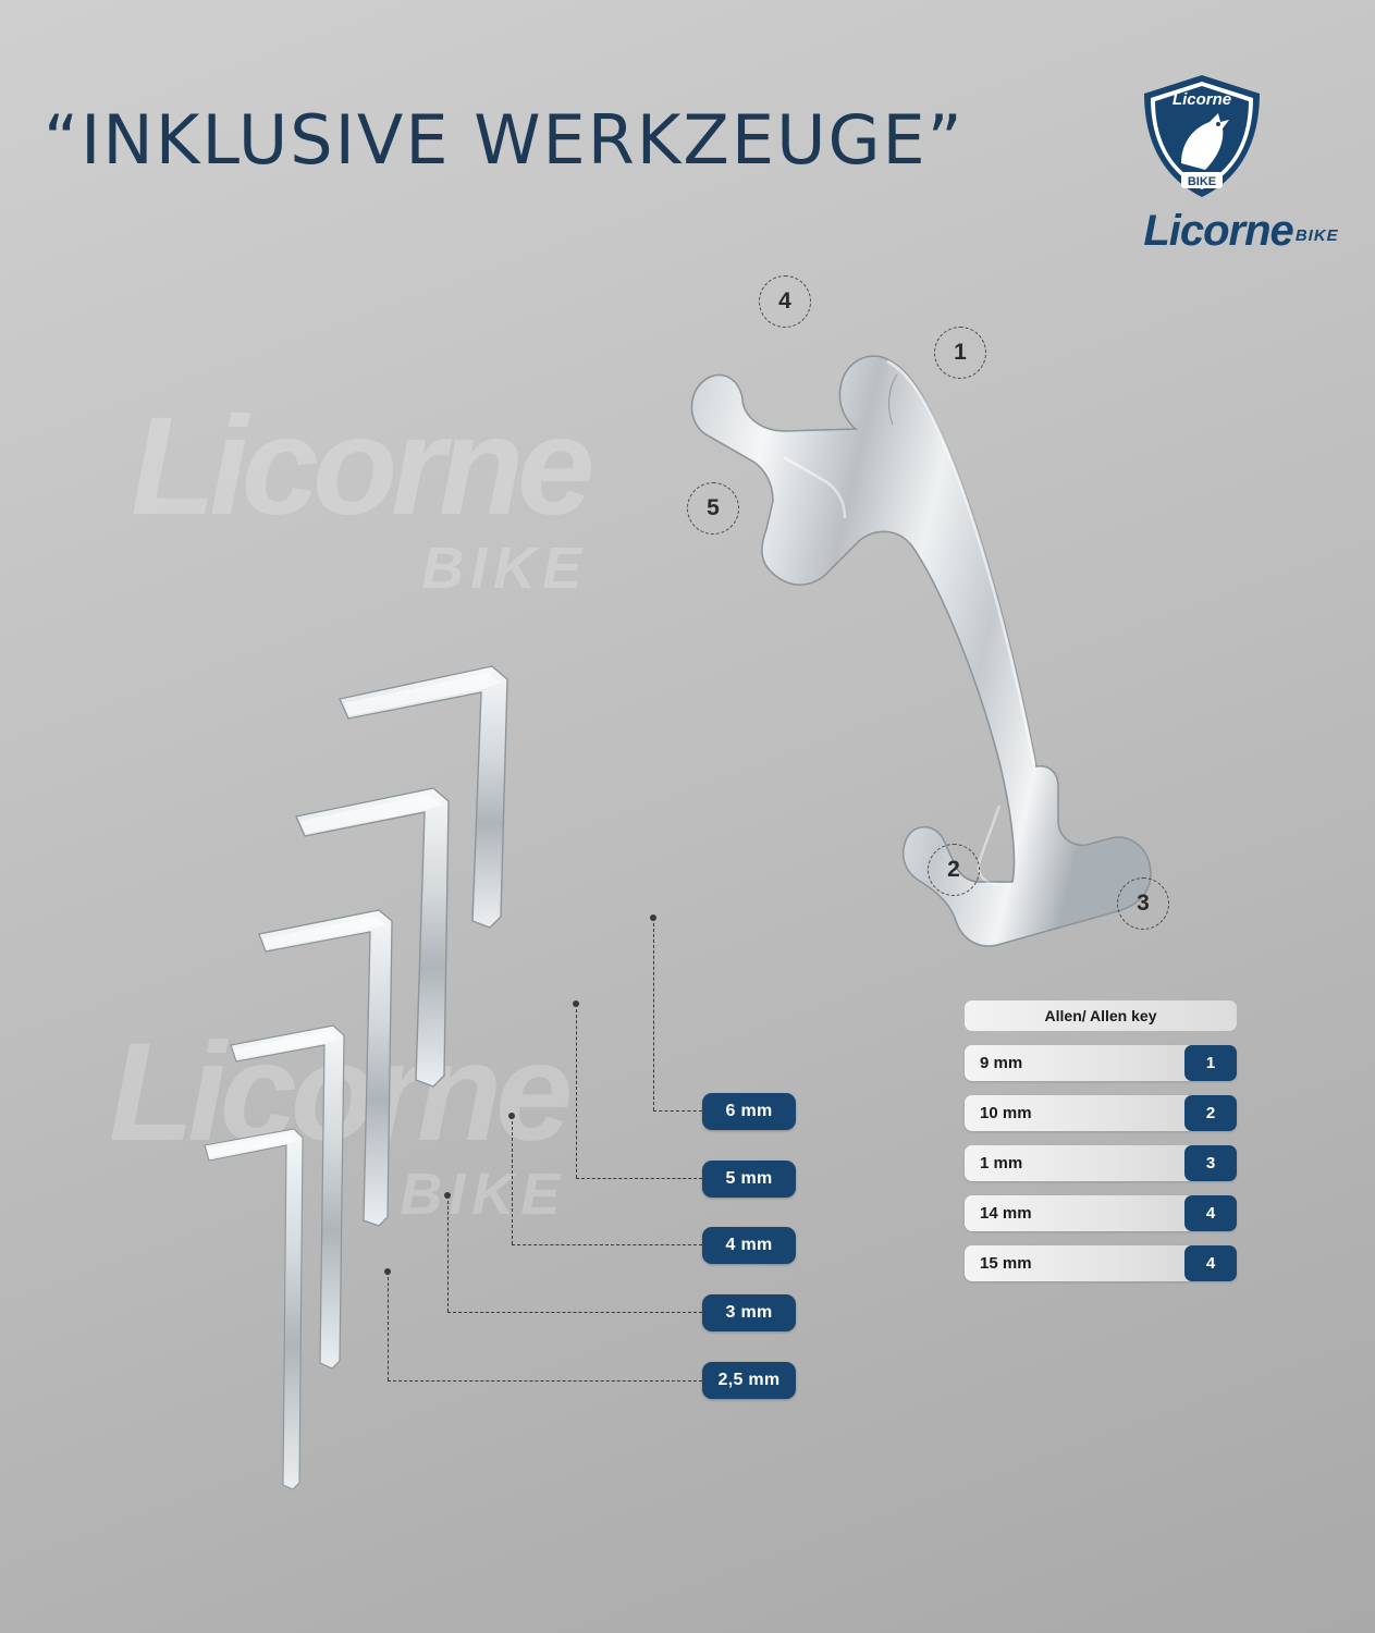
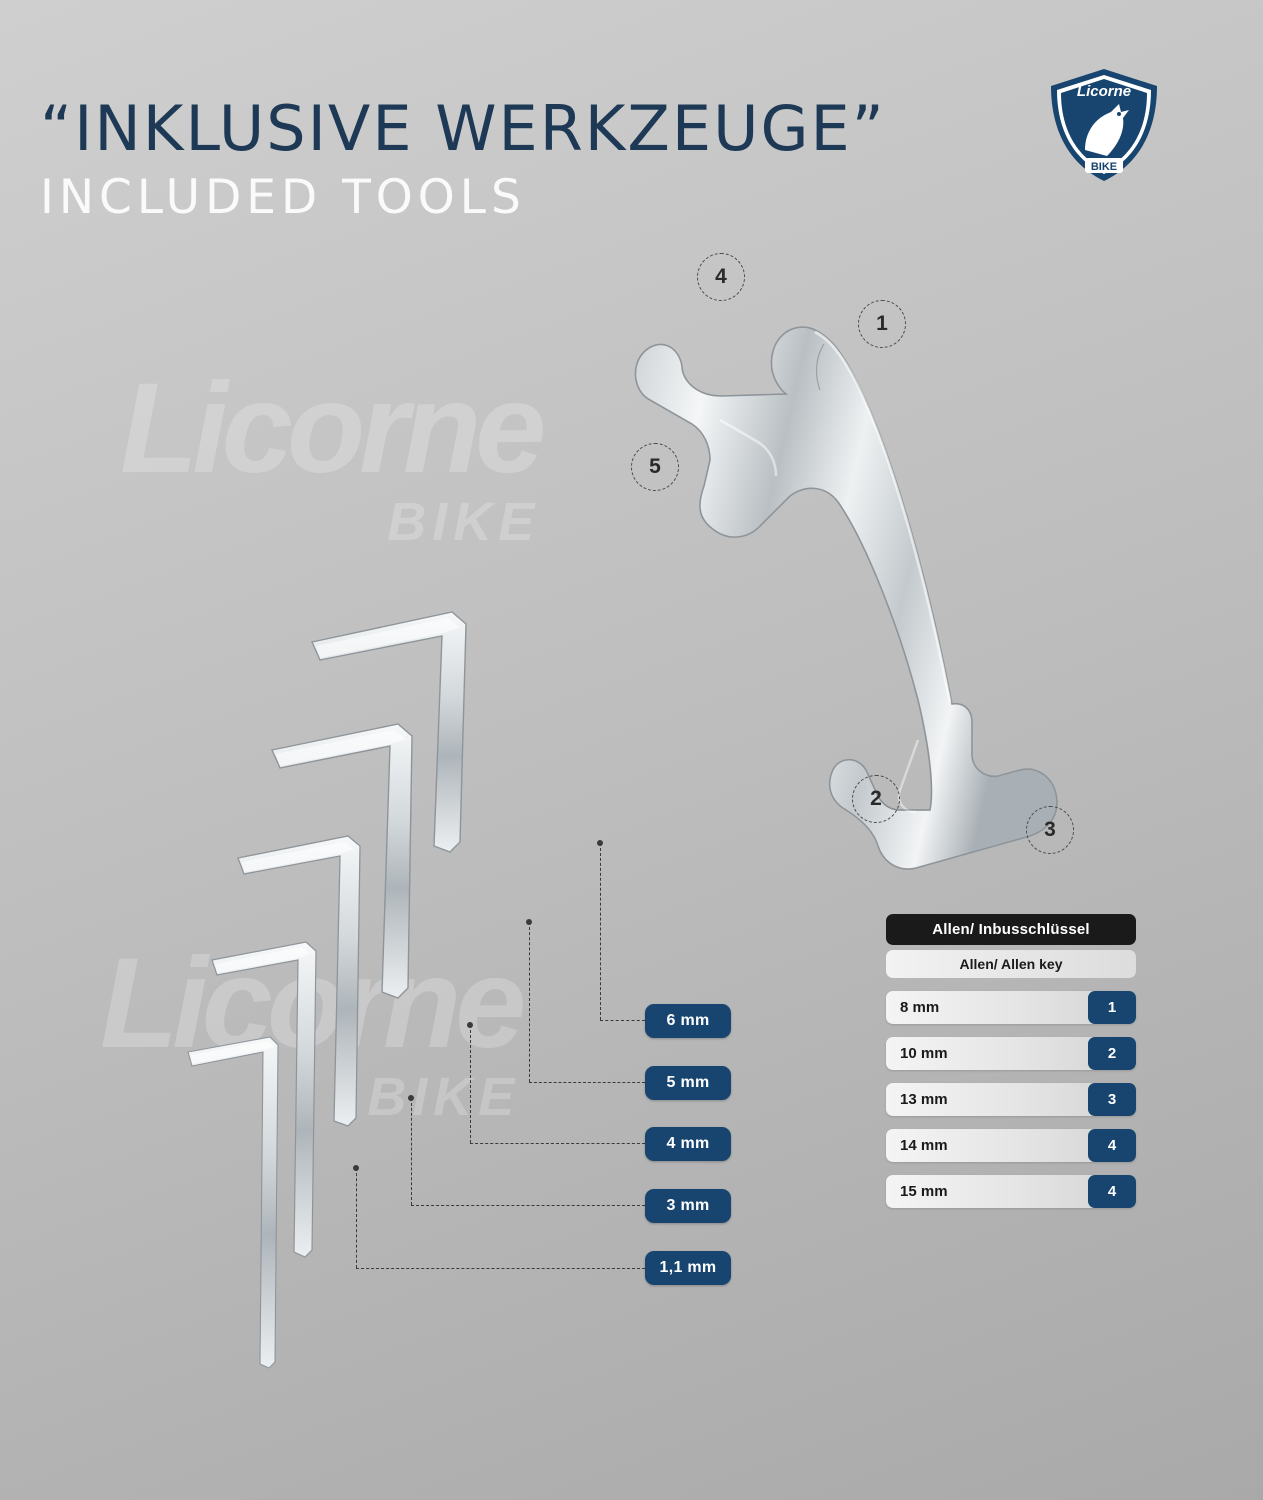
  Licrne
  BIKE
  “INKLUSIVE WERKZEUGE”
+ INCLUDED TOOLS
  Licorne
  BIKE
- LicorneBIKE
  4
  1
  5
  2
  3
  6 mm
  5 mm
  4 mm
  3 mm
- 2,5 mm
+ 1,1 mm
+ Allen/ Inbusschlüssel
  Allen/ Allen key
- 9 mm
+ 8 mm
  1
  10 mm
  2
- 1 mm
+ 13 mm
  3
  14 mm
  4
  15 mm
  4
